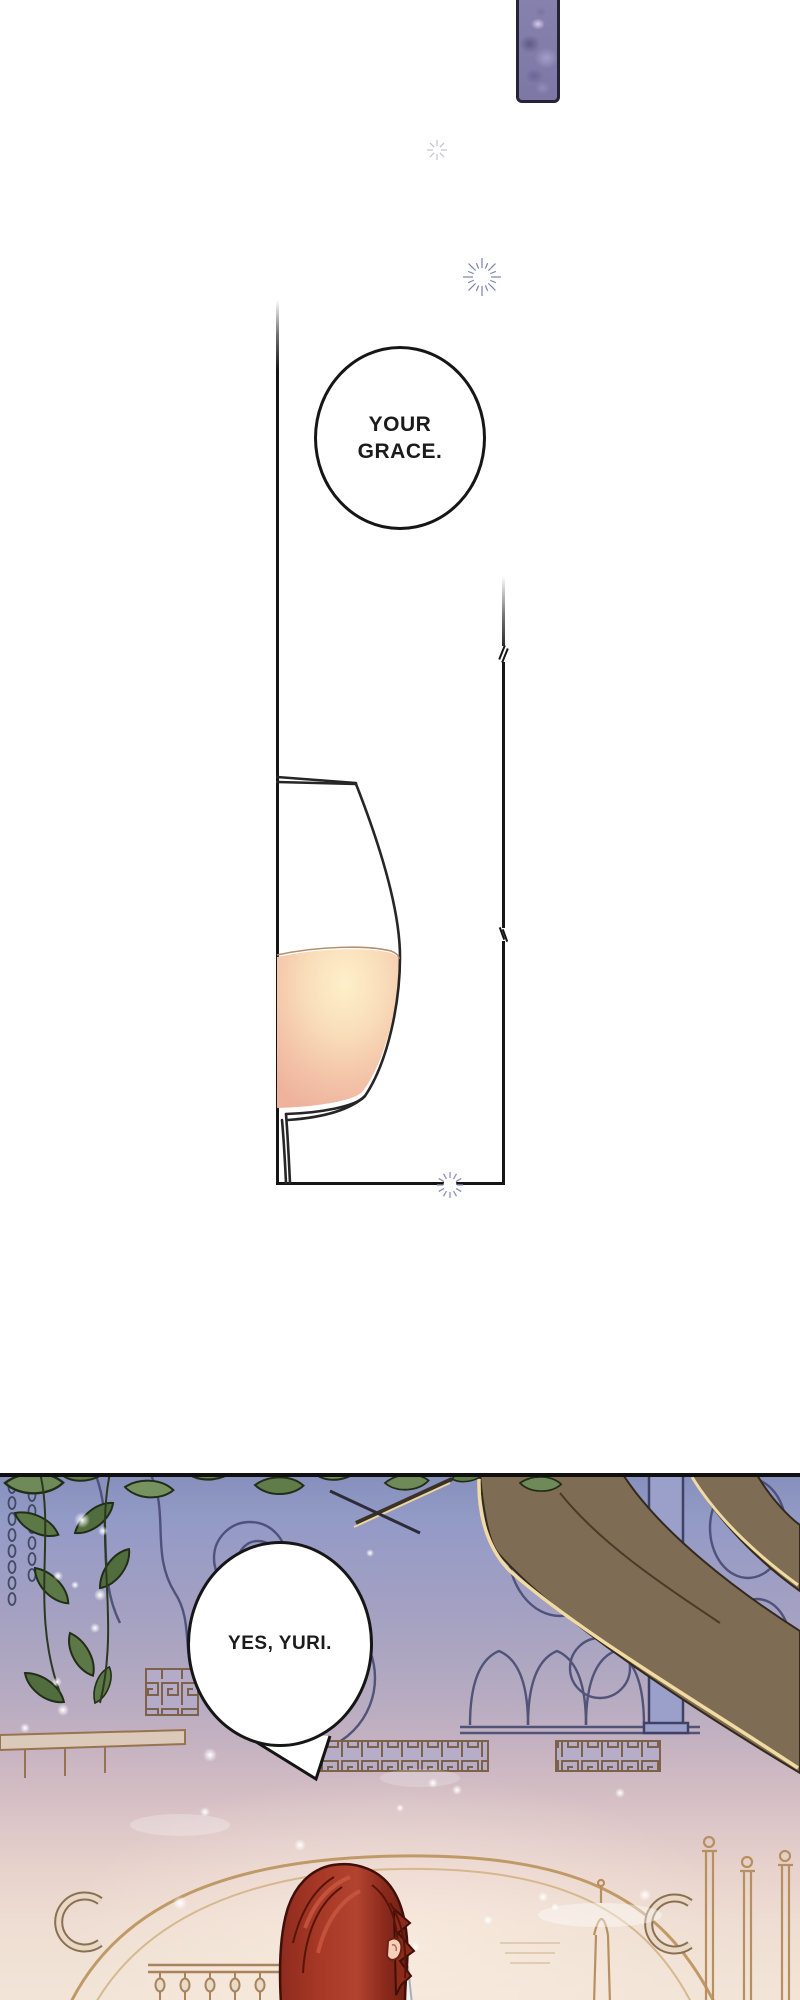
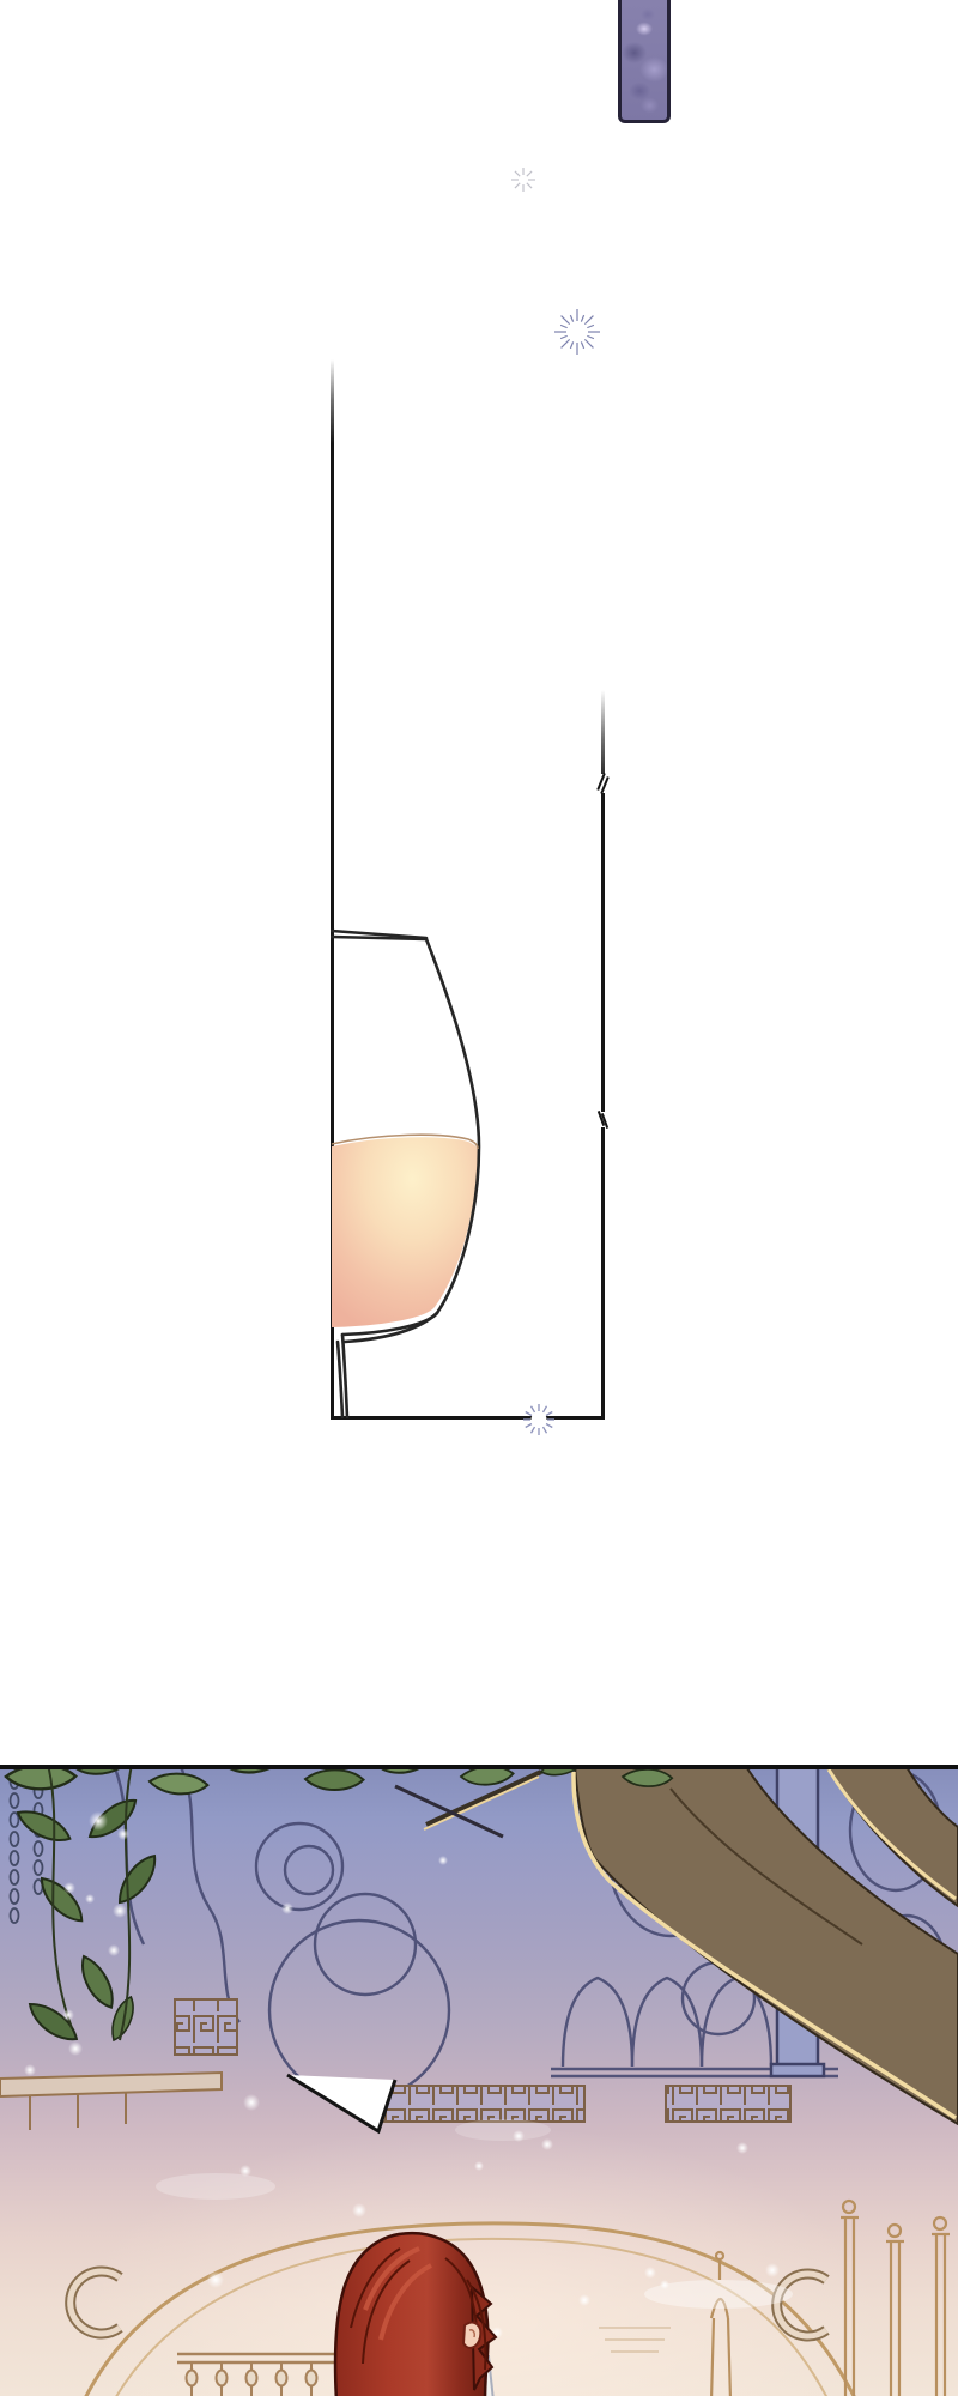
- YOUR GRACE.
- YES, YURI.
